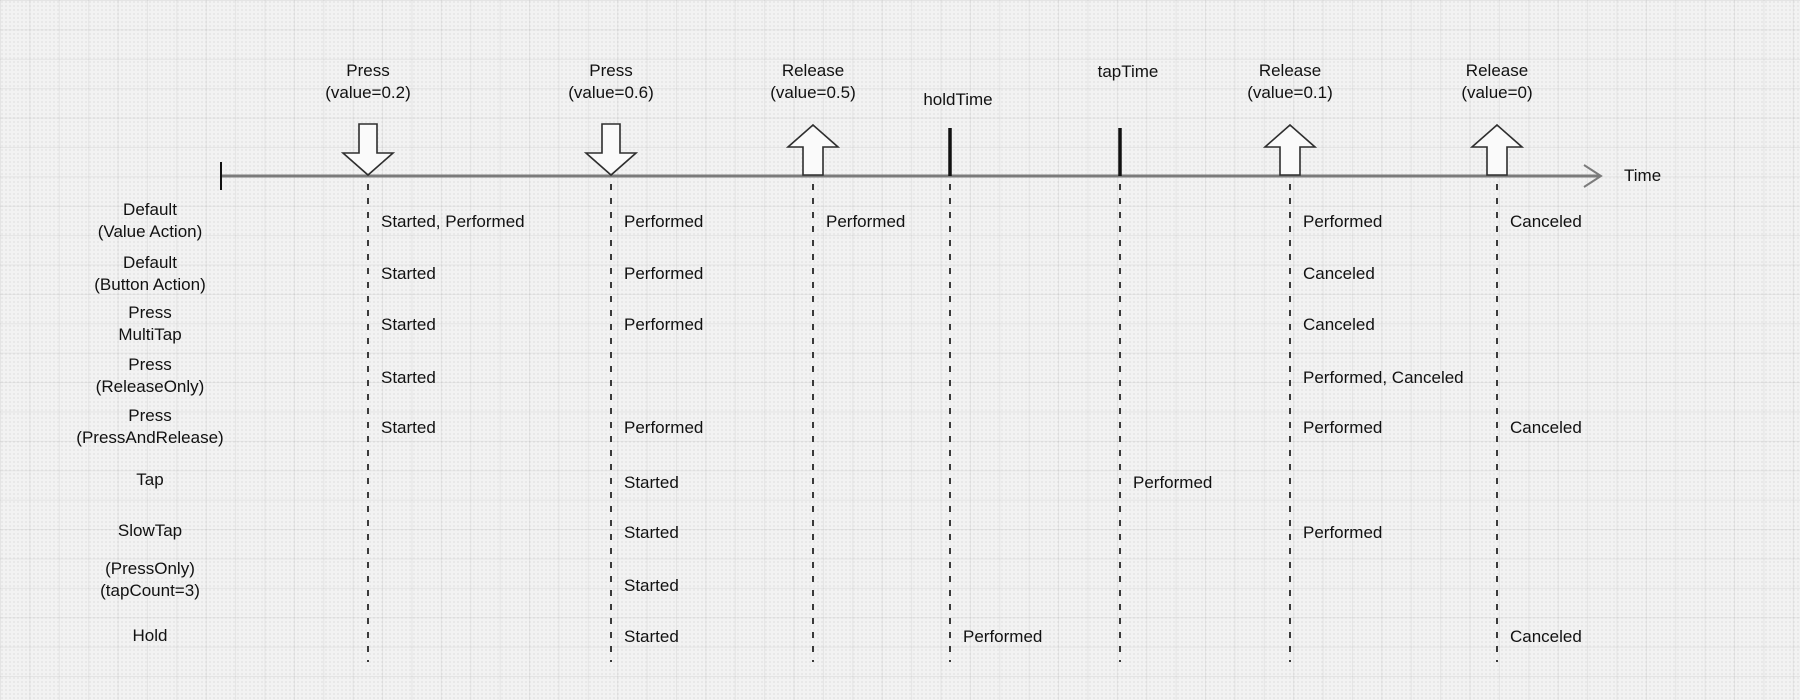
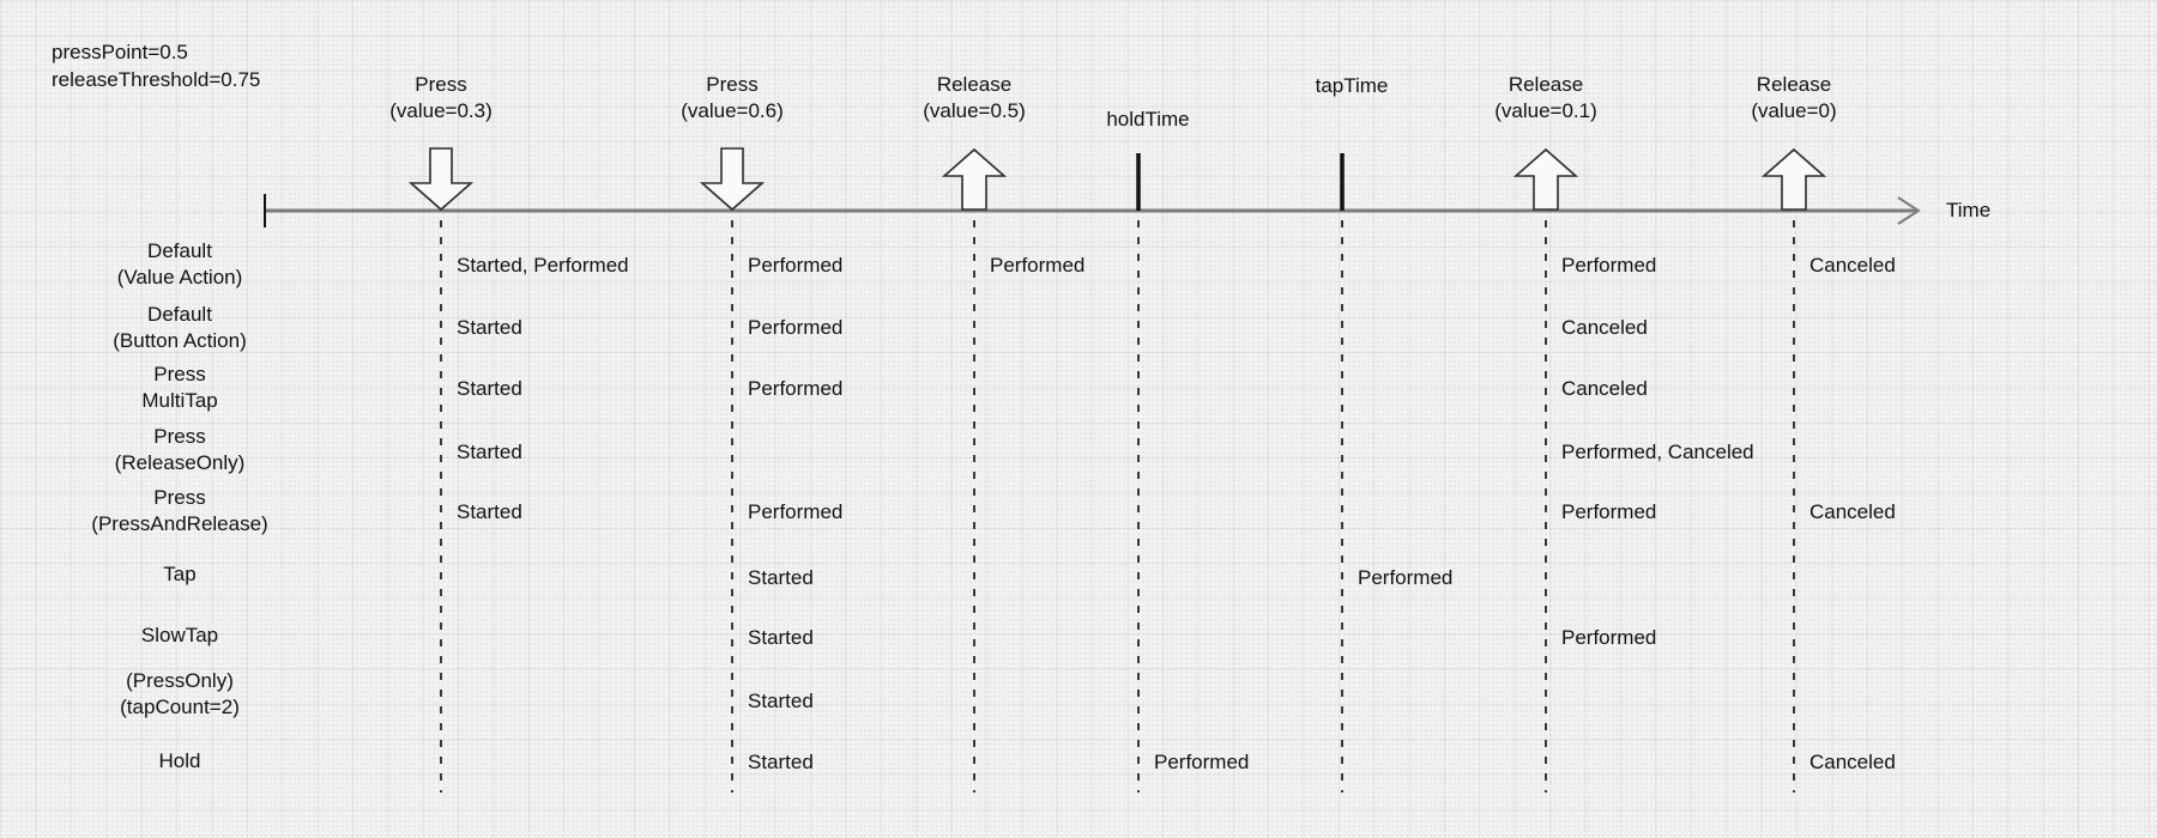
+ pressPoint=0.5
+ releaseThreshold=0.75
  Time
  Press
- (value=0.2)
+ (value=0.3)
  Press
  (value=0.6)
  Release
  (value=0.5)
  holdTime
  tapTime
  Release
  (value=0.1)
  Release
  (value=0)
  Default
  (Value Action)
  Started, Performed
  Performed
  Performed
  Performed
  Canceled
  Default
  (Button Action)
  Started
  Performed
  Canceled
  Press
  MultiTap
  Started
  Performed
  Canceled
  Press
  (ReleaseOnly)
  Started
  Performed, Canceled
  Press
  (PressAndRelease)
  Started
  Performed
  Performed
  Canceled
  Tap
  Started
  Performed
  SlowTap
  Started
  Performed
  (PressOnly)
- (tapCount=3)
+ (tapCount=2)
  Started
  Hold
  Started
  Performed
  Canceled
